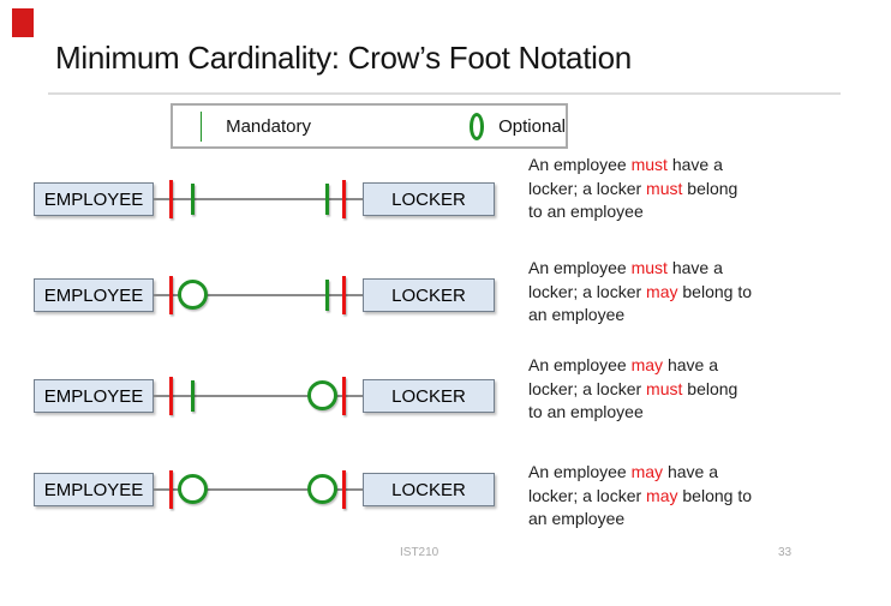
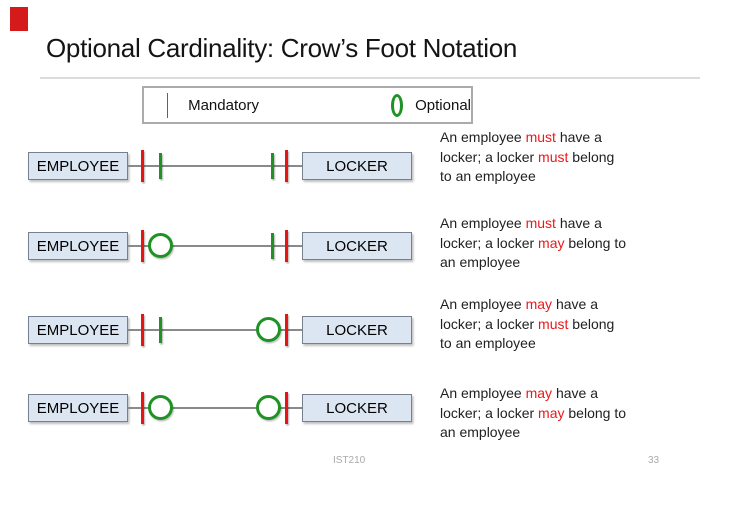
- Minimum Cardinality: Crow’s Foot Notation
+ Optional Cardinality: Crow’s Foot Notation
  Mandatory
  Optional
  EMPLOYEE
  LOCKER
  An employee must have a
  locker; a locker must belong
  to an employee
  EMPLOYEE
  LOCKER
  An employee must have a
  locker; a locker may belong to
  an employee
  EMPLOYEE
  LOCKER
  An employee may have a
  locker; a locker must belong
  to an employee
  EMPLOYEE
  LOCKER
  An employee may have a
  locker; a locker may belong to
  an employee
  IST210
  33
